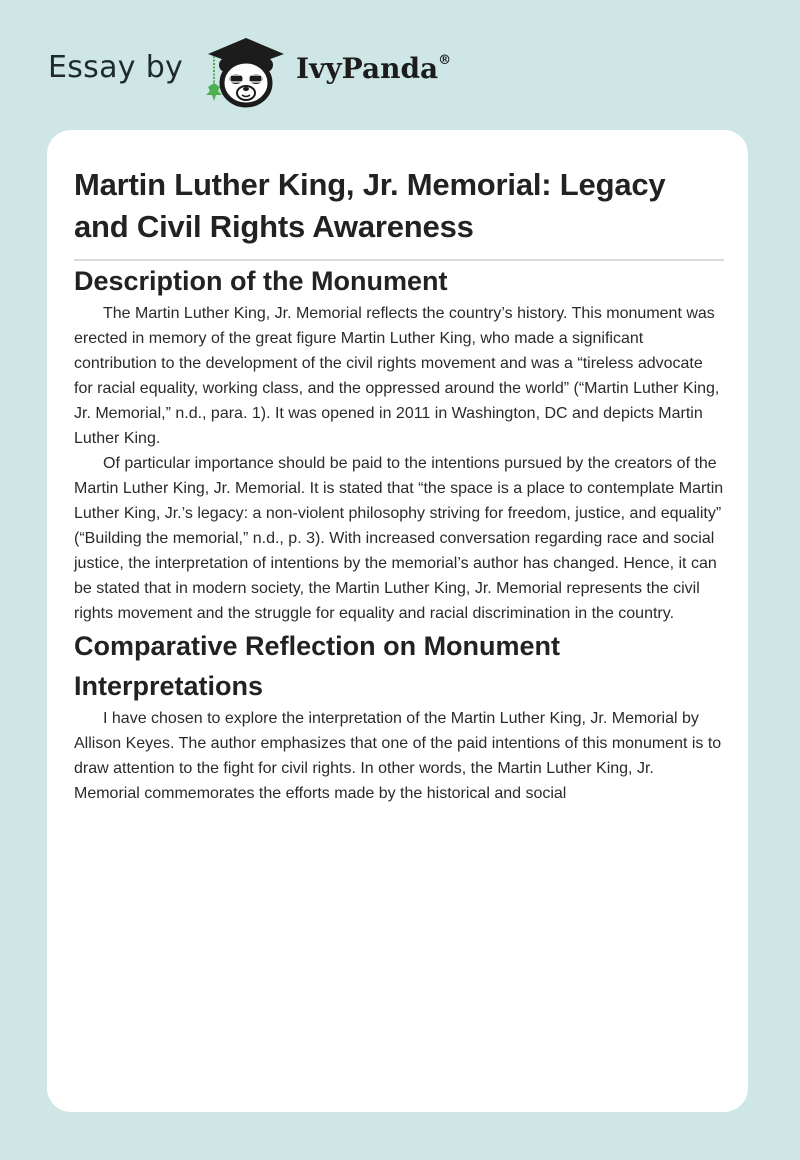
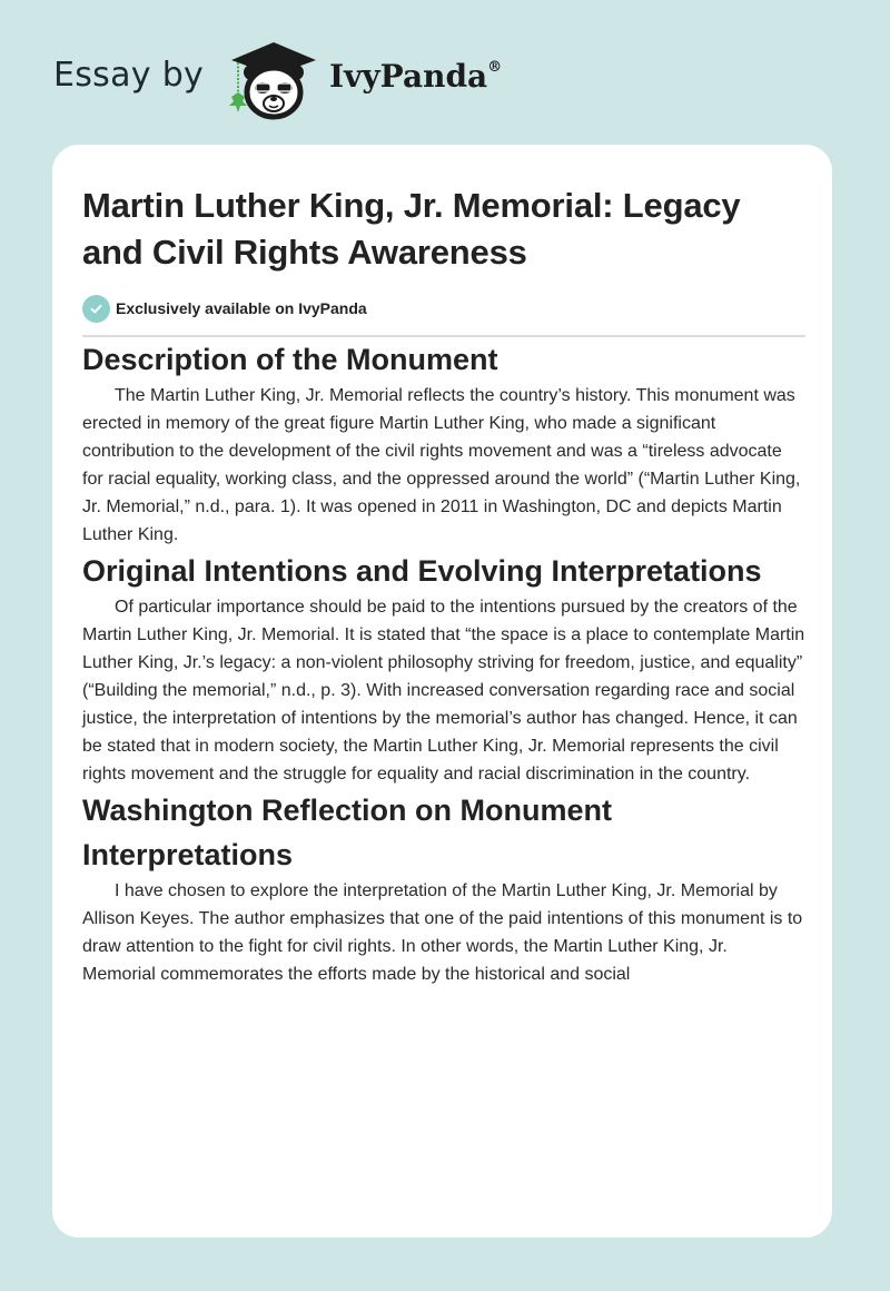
  Essay by
  IvyPanda®
  Martin Luther King, Jr. Memorial: Legacy and Civil Rights Awareness
+ Exclusively available on IvyPanda
  Description of the Monument
  The Martin Luther King, Jr. Memorial reflects the country’s history. This monument was erected in memory of the great figure Martin Luther King, who made a significant contribution to the development of the civil rights movement and was a “tireless advocate for racial equality, working class, and the oppressed around the world” (“Martin Luther King, Jr. Memorial,” n.d., para. 1). It was opened in 2011 in Washington, DC and depicts Martin Luther King.
+ Original Intentions and Evolving Interpretations
  Of particular importance should be paid to the intentions pursued by the creators of the Martin Luther King, Jr. Memorial. It is stated that “the space is a place to contemplate Martin Luther King, Jr.’s legacy: a non-violent philosophy striving for freedom, justice, and equality” (“Building the memorial,” n.d., p. 3). With increased conversation regarding race and social justice, the interpretation of intentions by the memorial’s author has changed. Hence, it can be stated that in modern society, the Martin Luther King, Jr. Memorial represents the civil rights movement and the struggle for equality and racial discrimination in the country.
- Comparative Reflection on Monument Interpretations
+ Washington Reflection on Monument Interpretations
  I have chosen to explore the interpretation of the Martin Luther King, Jr. Memorial by Allison Keyes. The author emphasizes that one of the paid intentions of this monument is to draw attention to the fight for civil rights. In other words, the Martin Luther King, Jr. Memorial commemorates the efforts made by the historical and social
